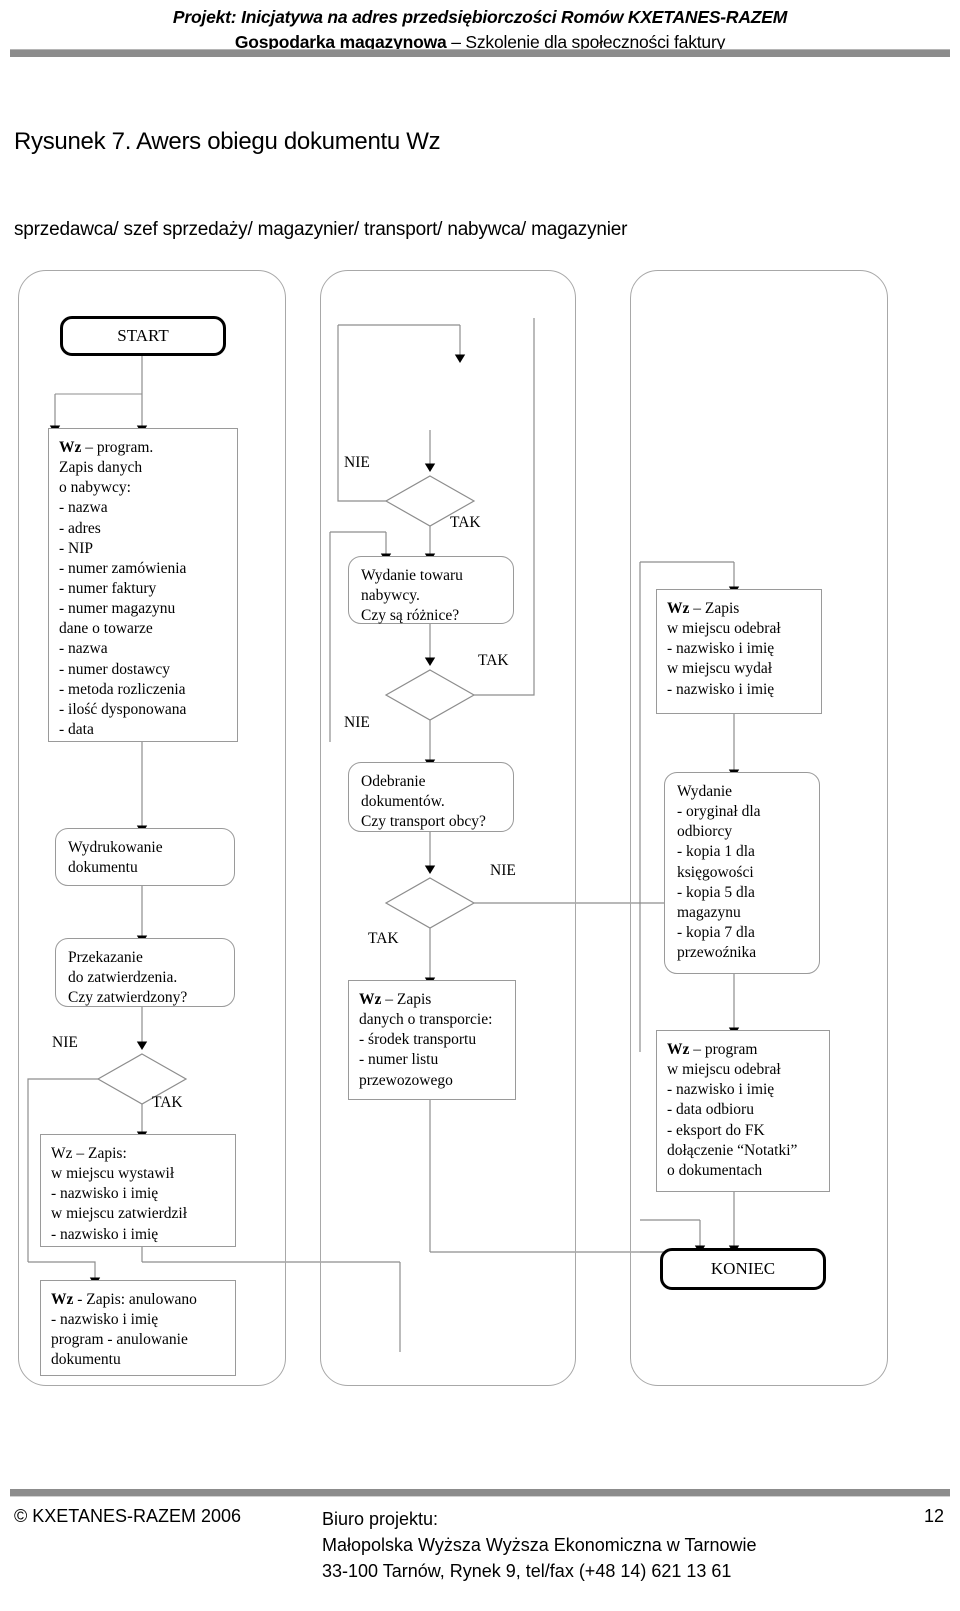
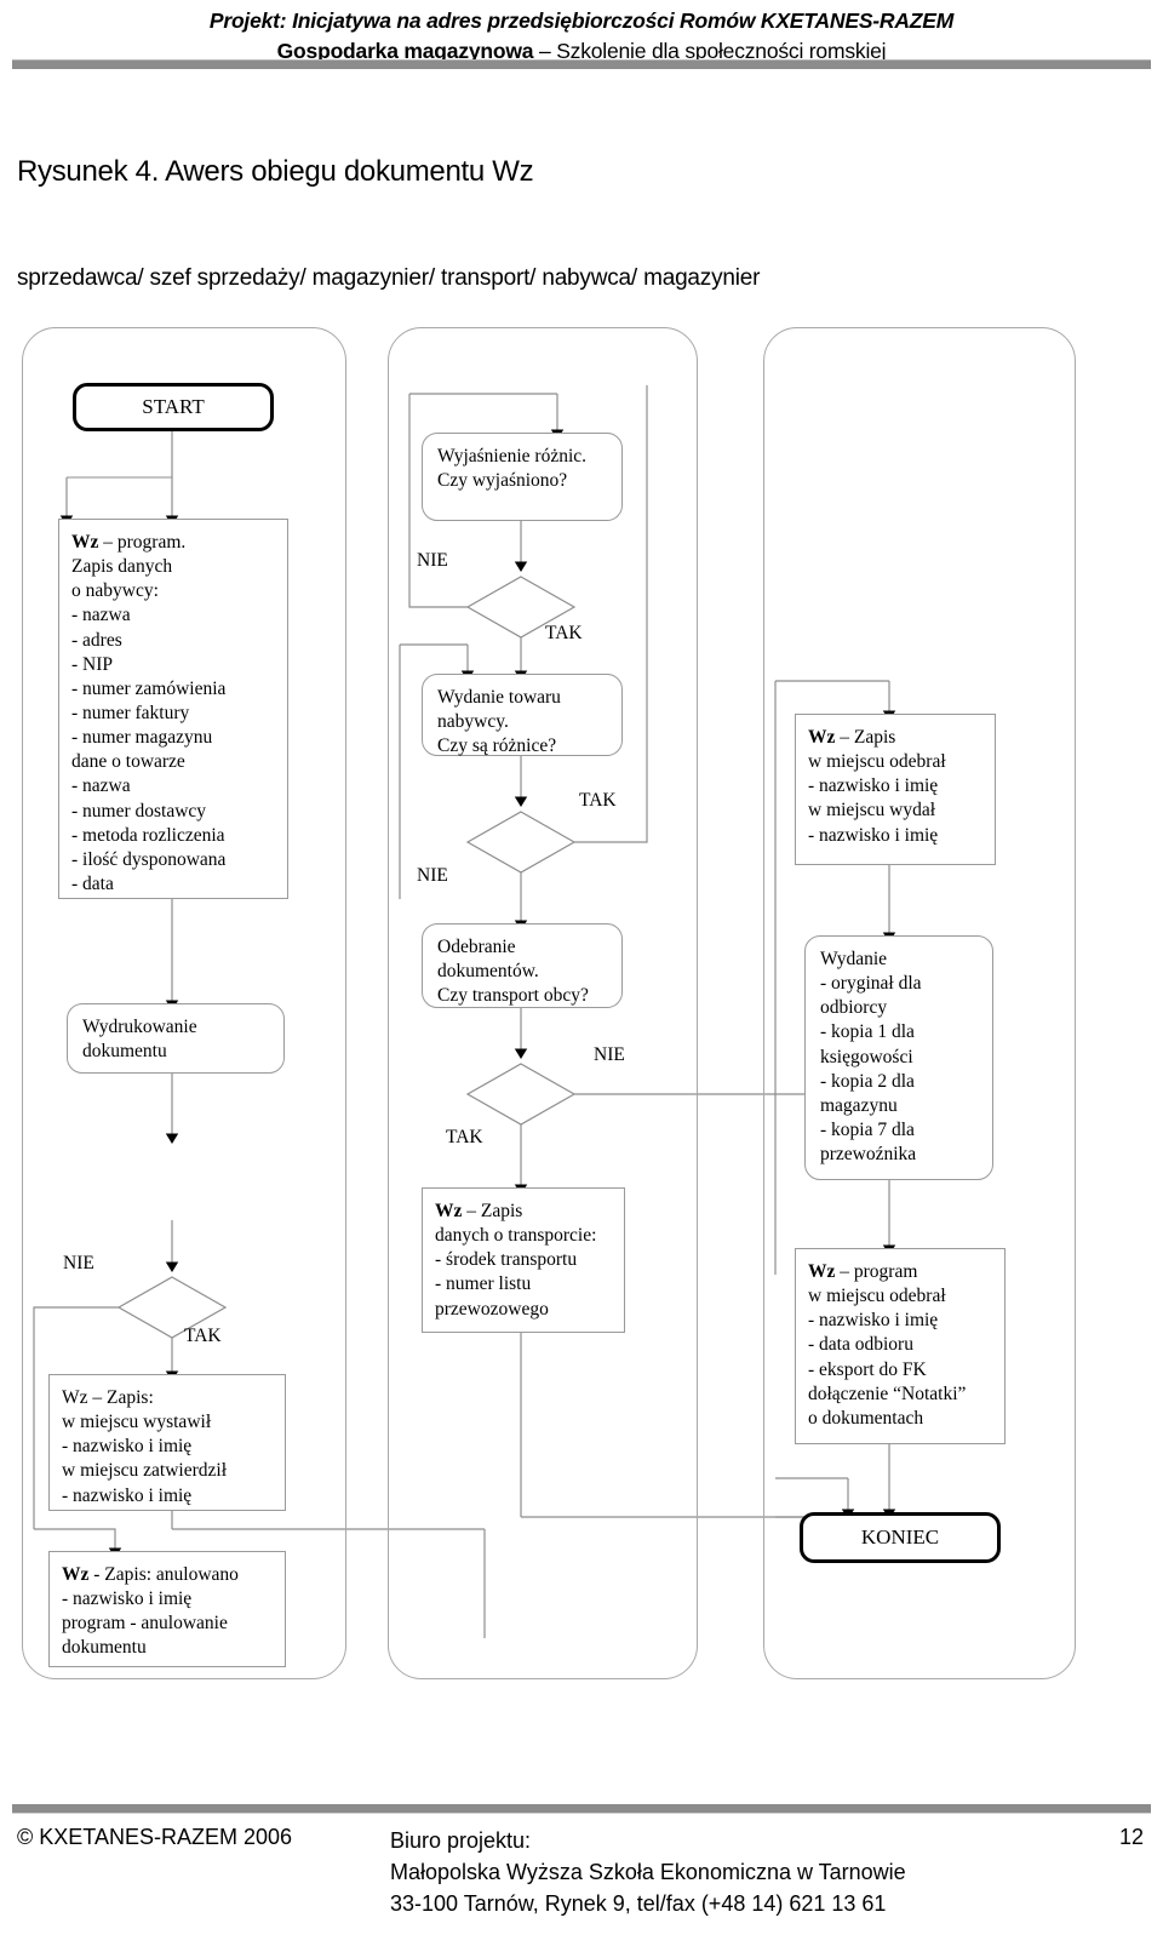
  Projekt: Inicjatywa na adres przedsiębiorczości Romów KXETANES-RAZEM
- Gospodarka magazynowa – Szkolenie dla społeczności faktury
+ Gospodarka magazynowa – Szkolenie dla społeczności romskiej
- Rysunek 7. Awers obiegu dokumentu Wz
+ Rysunek 4. Awers obiegu dokumentu Wz
  sprzedawca/ szef sprzedaży/ magazynier/ transport/ nabywca/ magazynier
  START
  Wz – program.
  Zapis danych
  o nabywcy:
  - nazwa
  - adres
  - NIP
  - numer zamówienia
  - numer faktury
  - numer magazynu
  dane o towarze
  - nazwa
  - numer dostawcy
  - metoda rozliczenia
  - ilość dysponowana
  - data
  Wydrukowanie
  dokumentu
- Przekazanie
- do zatwierdzenia.
- Czy zatwierdzony?
  NIE
  TAK
  Wz – Zapis:
  w miejscu wystawił
  - nazwisko i imię
  w miejscu zatwierdził
  - nazwisko i imię
  Wz - Zapis: anulowano
  - nazwisko i imię
  program - anulowanie
  dokumentu
+ Wyjaśnienie różnic.
+ Czy wyjaśniono?
  NIE
  TAK
  Wydanie towaru
  nabywcy.
  Czy są różnice?
  TAK
  NIE
  Odebranie
  dokumentów.
  Czy transport obcy?
  NIE
  TAK
  Wz – Zapis
  danych o transporcie:
  - środek transportu
  - numer listu
  przewozowego
  Wz – Zapis
  w miejscu odebrał
  - nazwisko i imię
  w miejscu wydał
  - nazwisko i imię
  Wydanie
  - oryginał dla
  odbiorcy
  - kopia 1 dla
  księgowości
- - kopia 5 dla
+ - kopia 2 dla
  magazynu
  - kopia 7 dla
  przewoźnika
  Wz – program
  w miejscu odebrał
  - nazwisko i imię
  - data odbioru
  - eksport do FK
  dołączenie “Notatki”
  o dokumentach
  KONIEC
  © KXETANES-RAZEM 2006
  Biuro projektu:
- Małopolska Wyższa Wyższa Ekonomiczna w Tarnowie
+ Małopolska Wyższa Szkoła Ekonomiczna w Tarnowie
  33-100 Tarnów, Rynek 9, tel/fax (+48 14) 621 13 61
  12
